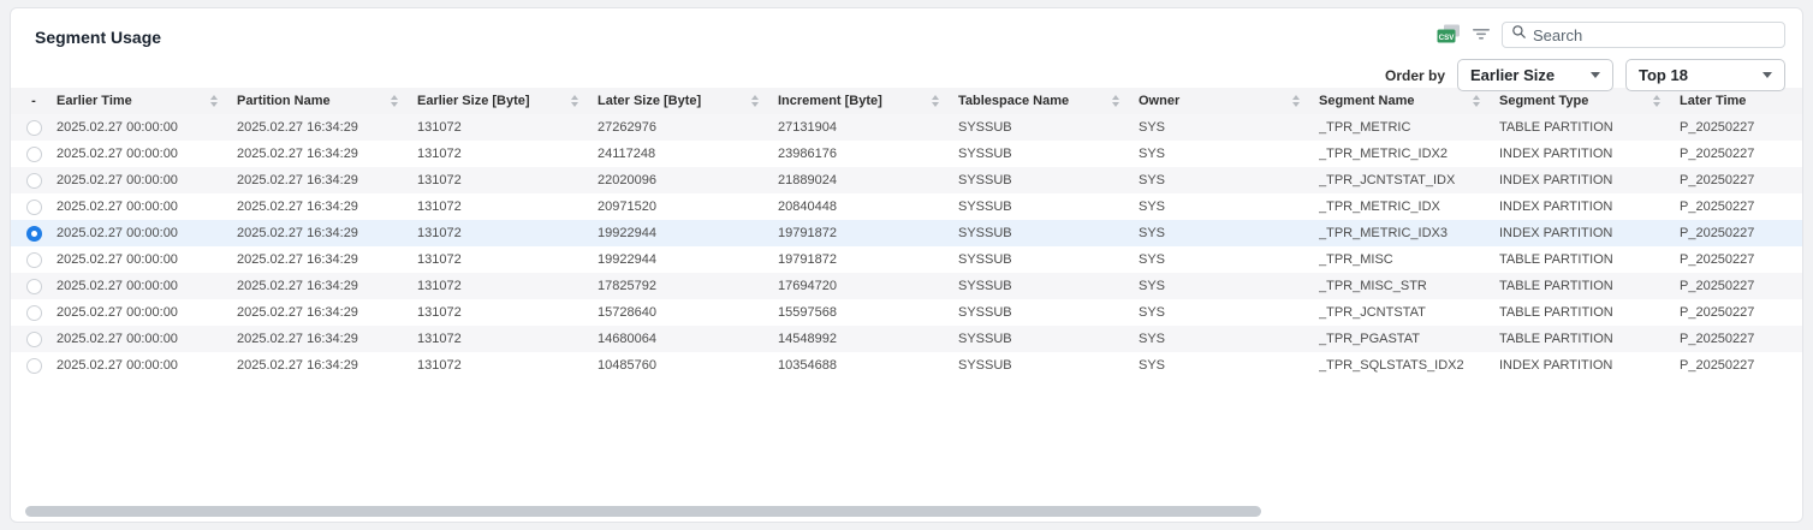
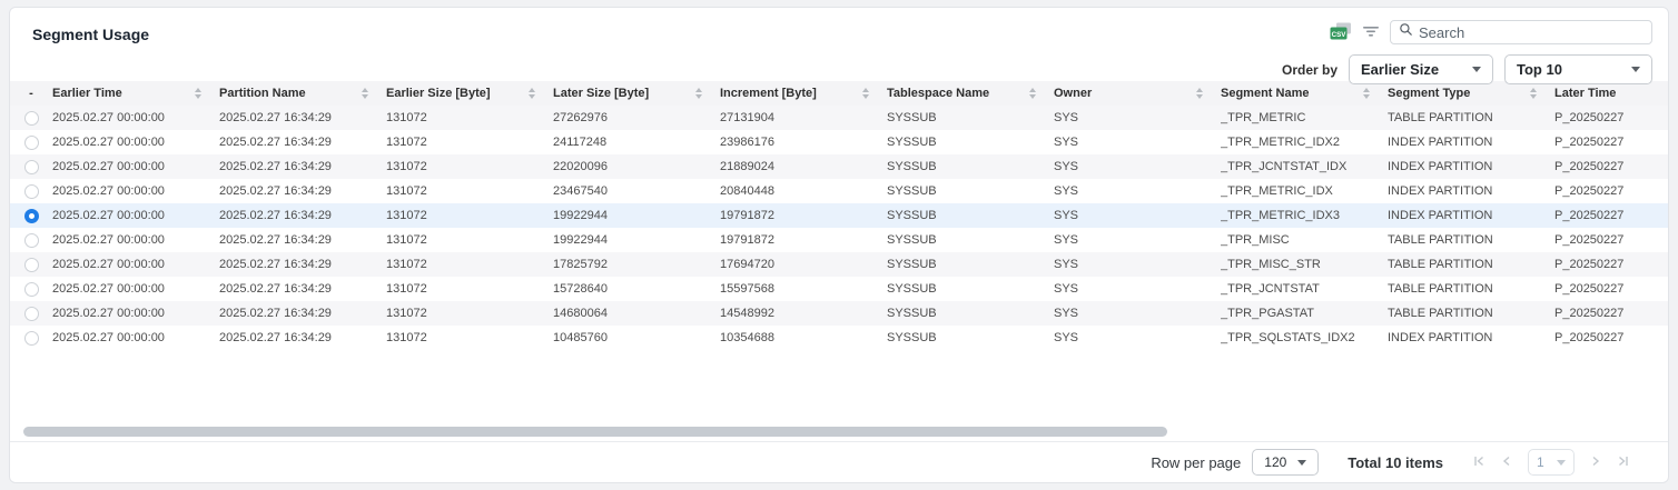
  Segment Usage
  Search
  Order by
  Earlier Size
- Top 18
+ Top 10
  -
  Earlier Time
  Partition Name
  Earlier Size [Byte]
  Later Size [Byte]
  Increment [Byte]
  Tablespace Name
  Owner
  Segment Name
  Segment Type
  Later Time
  2025.02.27 00:00:00
  2025.02.27 16:34:29
  131072
  27262976
  27131904
  SYSSUB
  SYS
  _TPR_METRIC
  TABLE PARTITION
  P_20250227
  2025.02.27 00:00:00
  2025.02.27 16:34:29
  131072
  24117248
  23986176
  SYSSUB
  SYS
  _TPR_METRIC_IDX2
  INDEX PARTITION
  P_20250227
  2025.02.27 00:00:00
  2025.02.27 16:34:29
  131072
  22020096
  21889024
  SYSSUB
  SYS
  _TPR_JCNTSTAT_IDX
  INDEX PARTITION
  P_20250227
  2025.02.27 00:00:00
  2025.02.27 16:34:29
  131072
- 20971520
+ 23467540
  20840448
  SYSSUB
  SYS
  _TPR_METRIC_IDX
  INDEX PARTITION
  P_20250227
  2025.02.27 00:00:00
  2025.02.27 16:34:29
  131072
  19922944
  19791872
  SYSSUB
  SYS
  _TPR_METRIC_IDX3
  INDEX PARTITION
  P_20250227
  2025.02.27 00:00:00
  2025.02.27 16:34:29
  131072
  19922944
  19791872
  SYSSUB
  SYS
  _TPR_MISC
  TABLE PARTITION
  P_20250227
  2025.02.27 00:00:00
  2025.02.27 16:34:29
  131072
  17825792
  17694720
  SYSSUB
  SYS
  _TPR_MISC_STR
  TABLE PARTITION
  P_20250227
  2025.02.27 00:00:00
  2025.02.27 16:34:29
  131072
  15728640
  15597568
  SYSSUB
  SYS
  _TPR_JCNTSTAT
  TABLE PARTITION
  P_20250227
  2025.02.27 00:00:00
  2025.02.27 16:34:29
  131072
  14680064
  14548992
  SYSSUB
  SYS
  _TPR_PGASTAT
  TABLE PARTITION
  P_20250227
  2025.02.27 00:00:00
  2025.02.27 16:34:29
  131072
  10485760
  10354688
  SYSSUB
  SYS
  _TPR_SQLSTATS_IDX2
  INDEX PARTITION
  P_20250227
+ Row per page
+ 120
+ Total 10 items
+ 1
